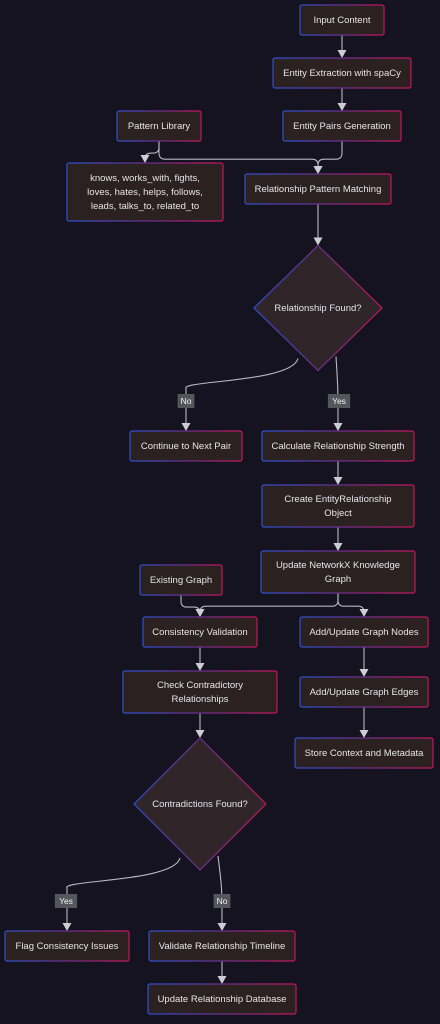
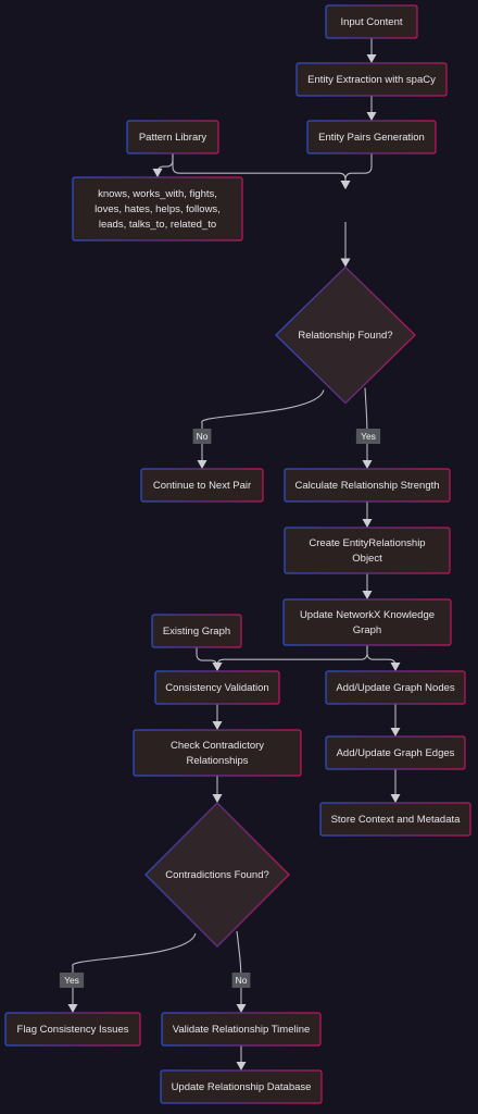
  Input Content
  Entity Extraction with spaCy
  Pattern Library
  Entity Pairs Generation
  knows, works_with, fights, loves, hates, helps, follows, leads, talks_to, related_to
- Relationship Pattern Matching
  Relationship Found?
  Continue to Next Pair
  Calculate Relationship Strength
  Create EntityRelationship Object
  Existing Graph
  Update NetworkX Knowledge Graph
  Consistency Validation
  Add/Update Graph Nodes
  Check Contradictory Relationships
  Add/Update Graph Edges
  Contradictions Found?
  Store Context and Metadata
  Flag Consistency Issues
  Validate Relationship Timeline
  Update Relationship Database
  No
  Yes
  Yes
  No
